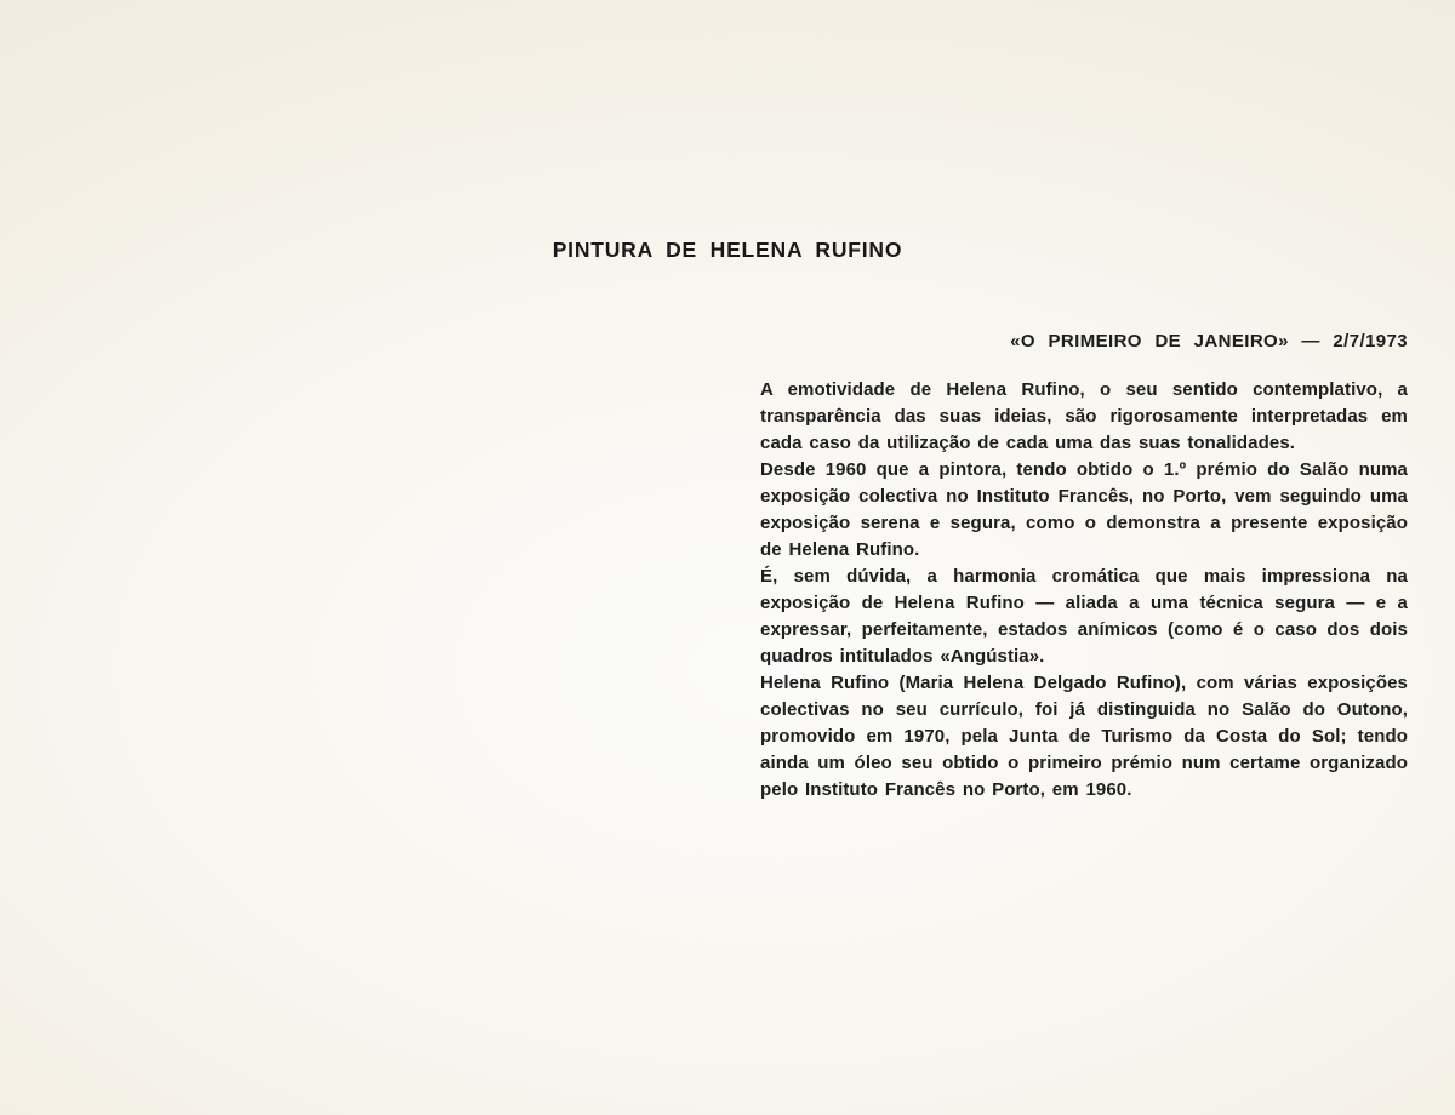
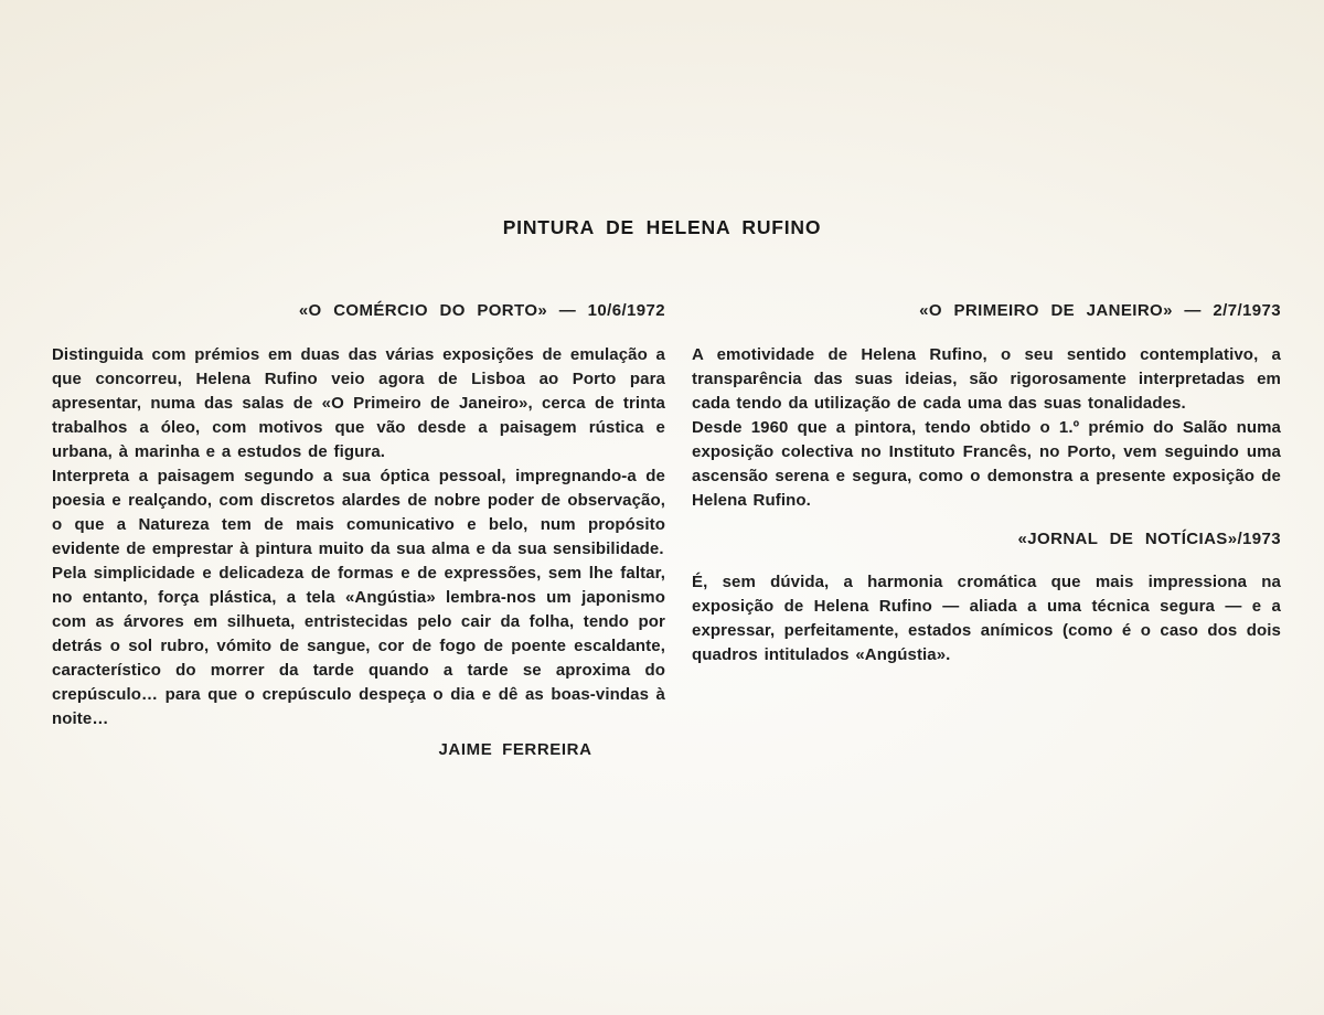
  PINTURA DE HELENA RUFINO
+ «O COMÉRCIO DO PORTO» — 10/6/1972
+ Distinguida com prémios em duas das várias exposições de emulação a que concorreu, Helena Rufino veio agora de Lisboa ao Porto para apresentar, numa das salas de «O Primeiro de Janeiro», cerca de trinta trabalhos a óleo, com motivos que vão desde a paisagem rústica e urbana, à marinha e a estudos de figura.
+ Interpreta a paisagem segundo a sua óptica pessoal, impregnando-a de poesia e realçando, com discretos alardes de nobre poder de observação, o que a Natureza tem de mais comunicativo e belo, num propósito evidente de emprestar à pintura muito da sua alma e da sua sensibilidade.
+ Pela simplicidade e delicadeza de formas e de expressões, sem lhe faltar, no entanto, força plástica, a tela «Angústia» lembra-nos um japonismo com as árvores em silhueta, entristecidas pelo cair da folha, tendo por detrás o sol rubro, vómito de sangue, cor de fogo de poente escaldante, característico do morrer da tarde quando a tarde se aproxima do crepúsculo… para que o crepúsculo despeça o dia e dê as boas-vindas à noite…
+ JAIME FERREIRA
  «O PRIMEIRO DE JANEIRO» — 2/7/1973
- A emotividade de Helena Rufino, o seu sentido contemplativo, a transparência das suas ideias, são rigorosamente interpretadas em cada caso da utilização de cada uma das suas tonalidades.
+ A emotividade de Helena Rufino, o seu sentido contemplativo, a transparência das suas ideias, são rigorosamente interpretadas em cada tendo da utilização de cada uma das suas tonalidades.
- Desde 1960 que a pintora, tendo obtido o 1.º prémio do Salão numa exposição colectiva no Instituto Francês, no Porto, vem seguindo uma exposição serena e segura, como o demonstra a presente exposição de Helena Rufino.
+ Desde 1960 que a pintora, tendo obtido o 1.º prémio do Salão numa exposição colectiva no Instituto Francês, no Porto, vem seguindo uma ascensão serena e segura, como o demonstra a presente exposição de Helena Rufino.
+ «JORNAL DE NOTÍCIAS»/1973
  É, sem dúvida, a harmonia cromática que mais impressiona na exposição de Helena Rufino — aliada a uma técnica segura — e a expressar, perfeitamente, estados anímicos (como é o caso dos dois quadros intitulados «Angústia».
- Helena Rufino (Maria Helena Delgado Rufino), com várias exposições colectivas no seu currículo, foi já distinguida no Salão do Outono, promovido em 1970, pela Junta de Turismo da Costa do Sol; tendo ainda um óleo seu obtido o primeiro prémio num certame organizado pelo Instituto Francês no Porto, em 1960.
